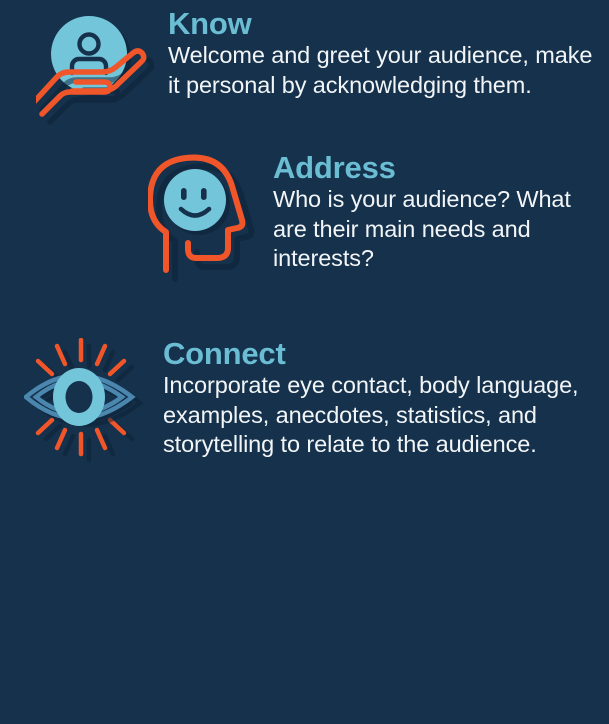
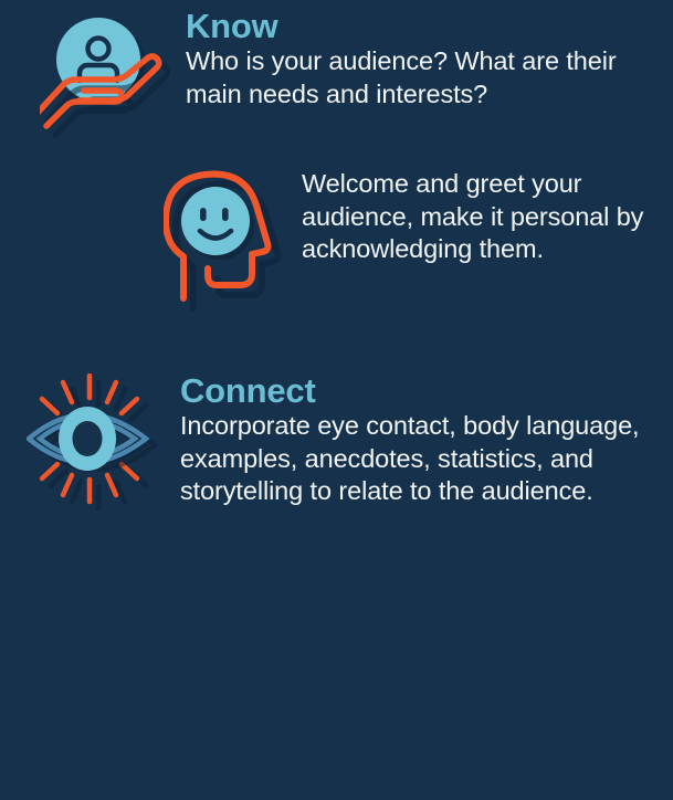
  Know
- Welcome and greet your audience, make it personal by acknowledging them.
+ Who is your audience? What are their main needs and interests?
- Address
- Who is your audience? What are their main needs and interests?
+ Welcome and greet your audience, make it personal by acknowledging them.
  Connect
  Incorporate eye contact, body language, examples, anecdotes, statistics, and storytelling to relate to the audience.
